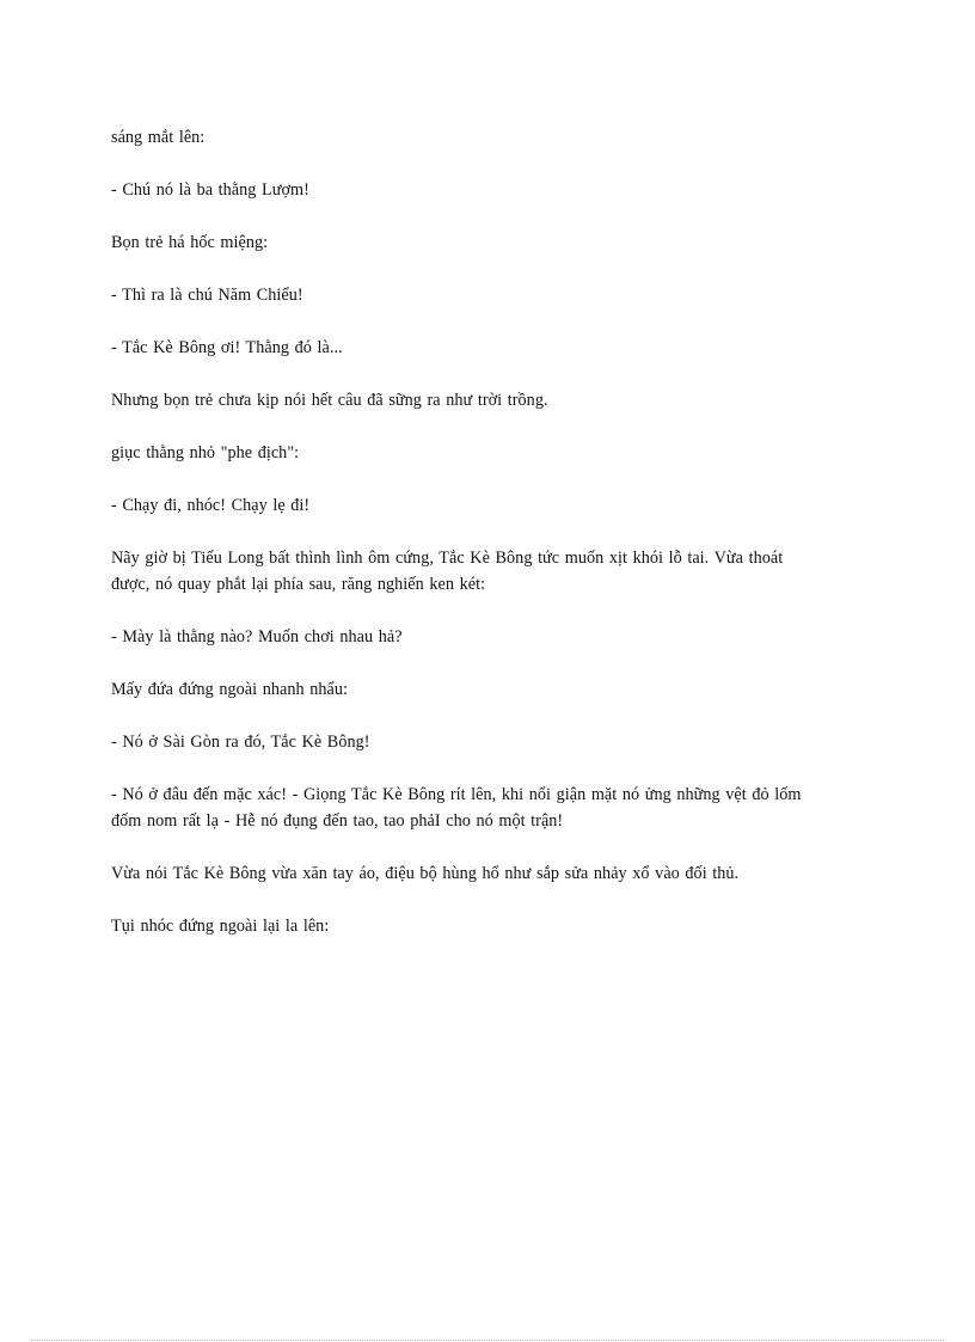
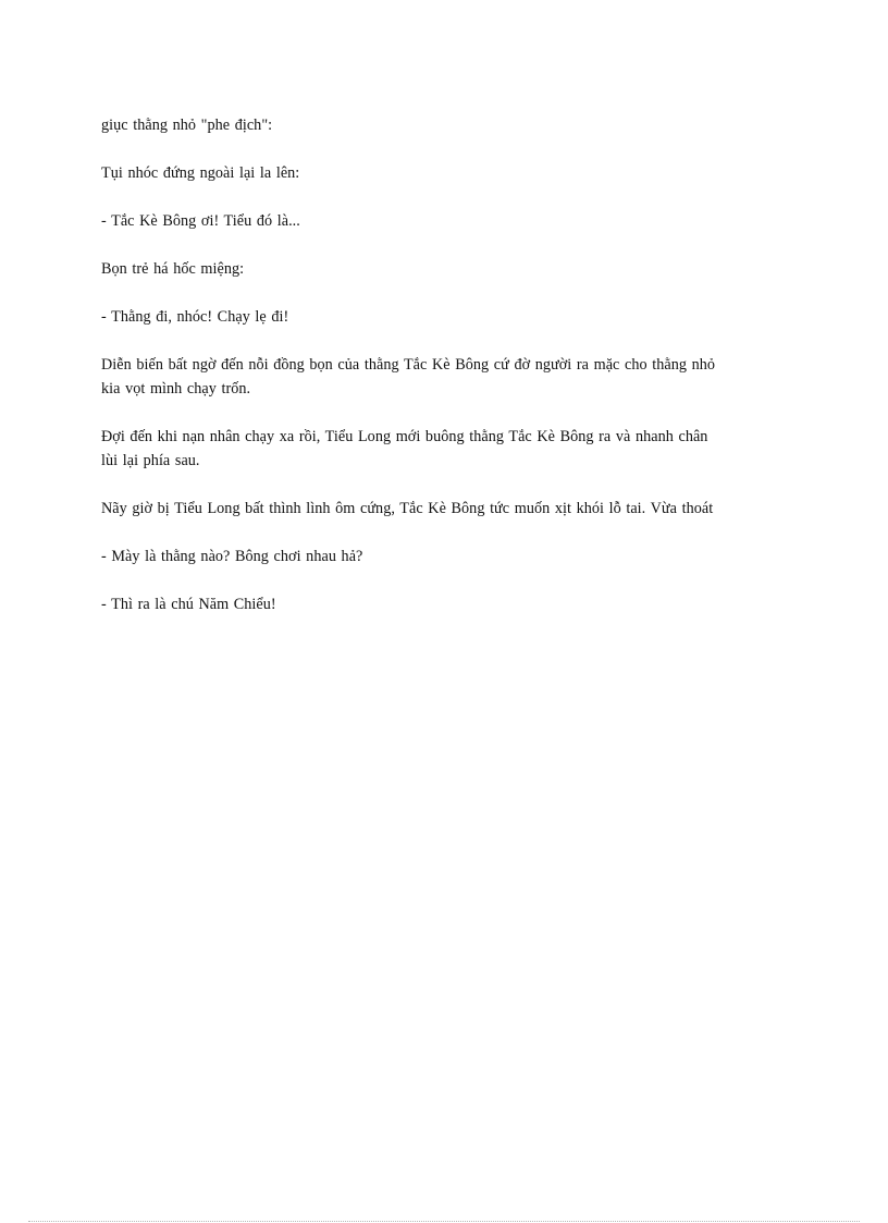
- sáng mắt lên:
- - Chú nó là ba thằng Lượm!
- Bọn trẻ há hốc miệng:
+ giục thằng nhỏ "phe địch":
- - Thì ra là chú Năm Chiểu!
+ Tụi nhóc đứng ngoài lại la lên:
- - Tắc Kè Bông ơi! Thằng đó là...
+ - Tắc Kè Bông ơi! Tiểu đó là...
- Nhưng bọn trẻ chưa kịp nói hết câu đã sững ra như trời trồng.
- giục thằng nhỏ "phe địch":
+ Bọn trẻ há hốc miệng:
- - Chạy đi, nhóc! Chạy lẹ đi!
+ - Thằng đi, nhóc! Chạy lẹ đi!
+ Diễn biến bất ngờ đến nỗi đồng bọn của thằng Tắc Kè Bông cứ đờ người ra mặc cho thằng nhỏ
+ kia vọt mình chạy trốn.
+ Đợi đến khi nạn nhân chạy xa rồi, Tiểu Long mới buông thằng Tắc Kè Bông ra và nhanh chân
+ lùi lại phía sau.
  Nãy giờ bị Tiểu Long bất thình lình ôm cứng, Tắc Kè Bông tức muốn xịt khói lỗ tai. Vừa thoát
- được, nó quay phắt lại phía sau, răng nghiến ken két:
- - Mày là thằng nào? Muốn chơi nhau hả?
+ - Mày là thằng nào? Bông chơi nhau hả?
- Mấy đứa đứng ngoài nhanh nhẩu:
- - Nó ở Sài Gòn ra đó, Tắc Kè Bông!
- - Nó ở đâu đến mặc xác! - Giọng Tắc Kè Bông rít lên, khi nổi giận mặt nó ửng những vệt đỏ lốm
- đốm nom rất lạ - Hễ nó đụng đến tao, tao phảI cho nó một trận!
- Vừa nói Tắc Kè Bông vừa xăn tay áo, điệu bộ hùng hổ như sắp sửa nhảy xổ vào đối thủ.
- Tụi nhóc đứng ngoài lại la lên:
+ - Thì ra là chú Năm Chiểu!
